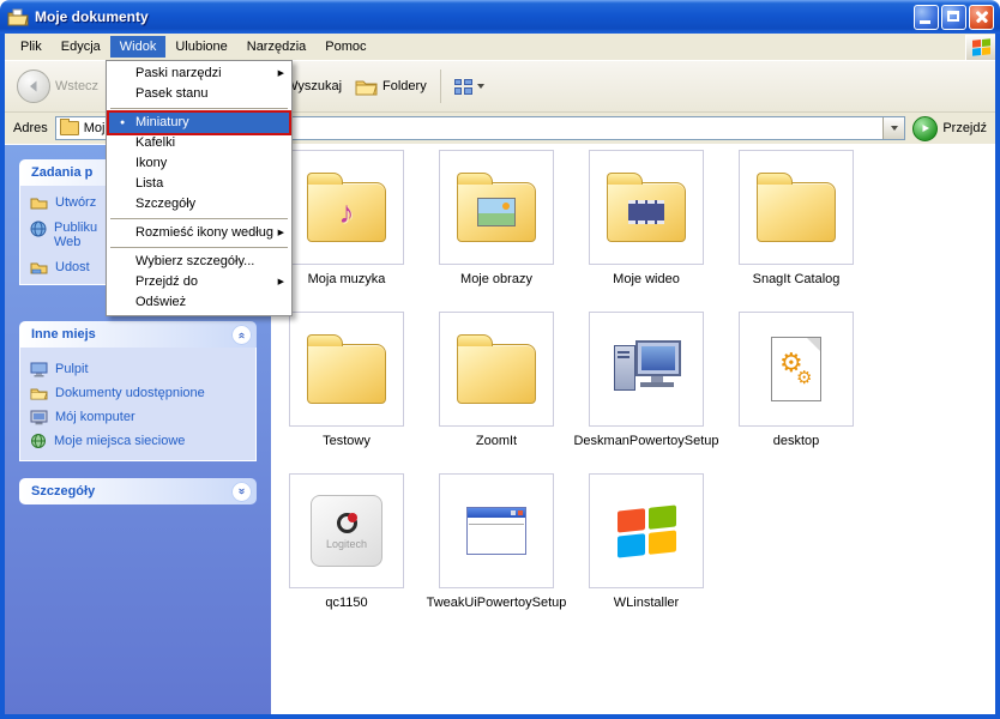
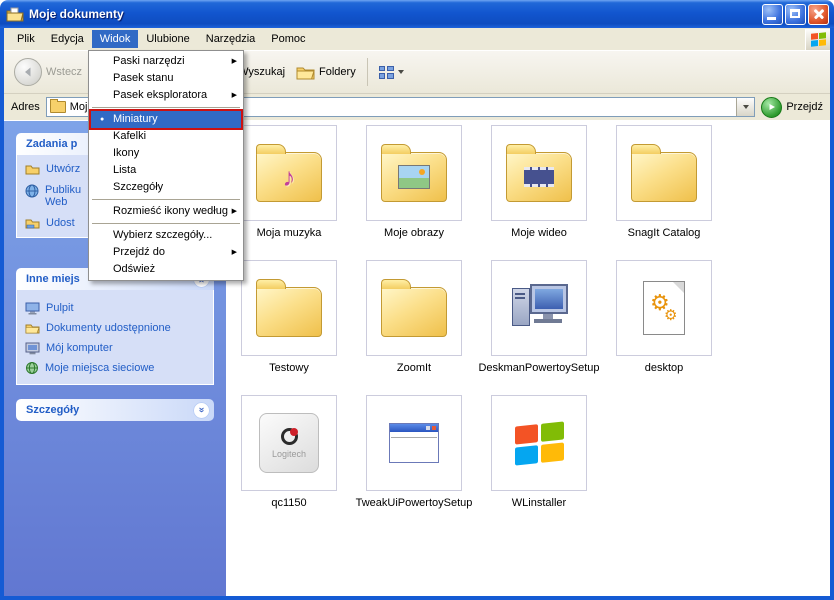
  Moje dokumenty
  Plik
  Edycja
  Widok
  Ulubione
  Narzędzia
  Pomoc
  Wstecz
  yszukaj
  Foldery
  Adres
  Przejdź
  Zadania p
  Utwórz
  Publiku
  Web
  Udost
  Inne miejs
  Pulpit
  Dokumenty udostępnione
  Mój komputer
  Moje miejsca sieciowe
  Szczegóły
  ♪
  Moja muzyka
  Moje obrazy
  Moje wideo
  SnagIt Catalog
  Testowy
  ZoomIt
  DeskmanPowertoySetup
  ⚙
  ⚙
  desktop
  Logitech
  qc1150
  TweakUiPowertoySetup
  WLinstaller
  Paski narzędzi
  Pasek stanu
+ Pasek eksploratora
  Miniatury
  Kafelki
  Ikony
  Lista
  Szczegóły
  Rozmieść ikony według
  Wybierz szczegóły...
  Przejdź do
  Odśwież
